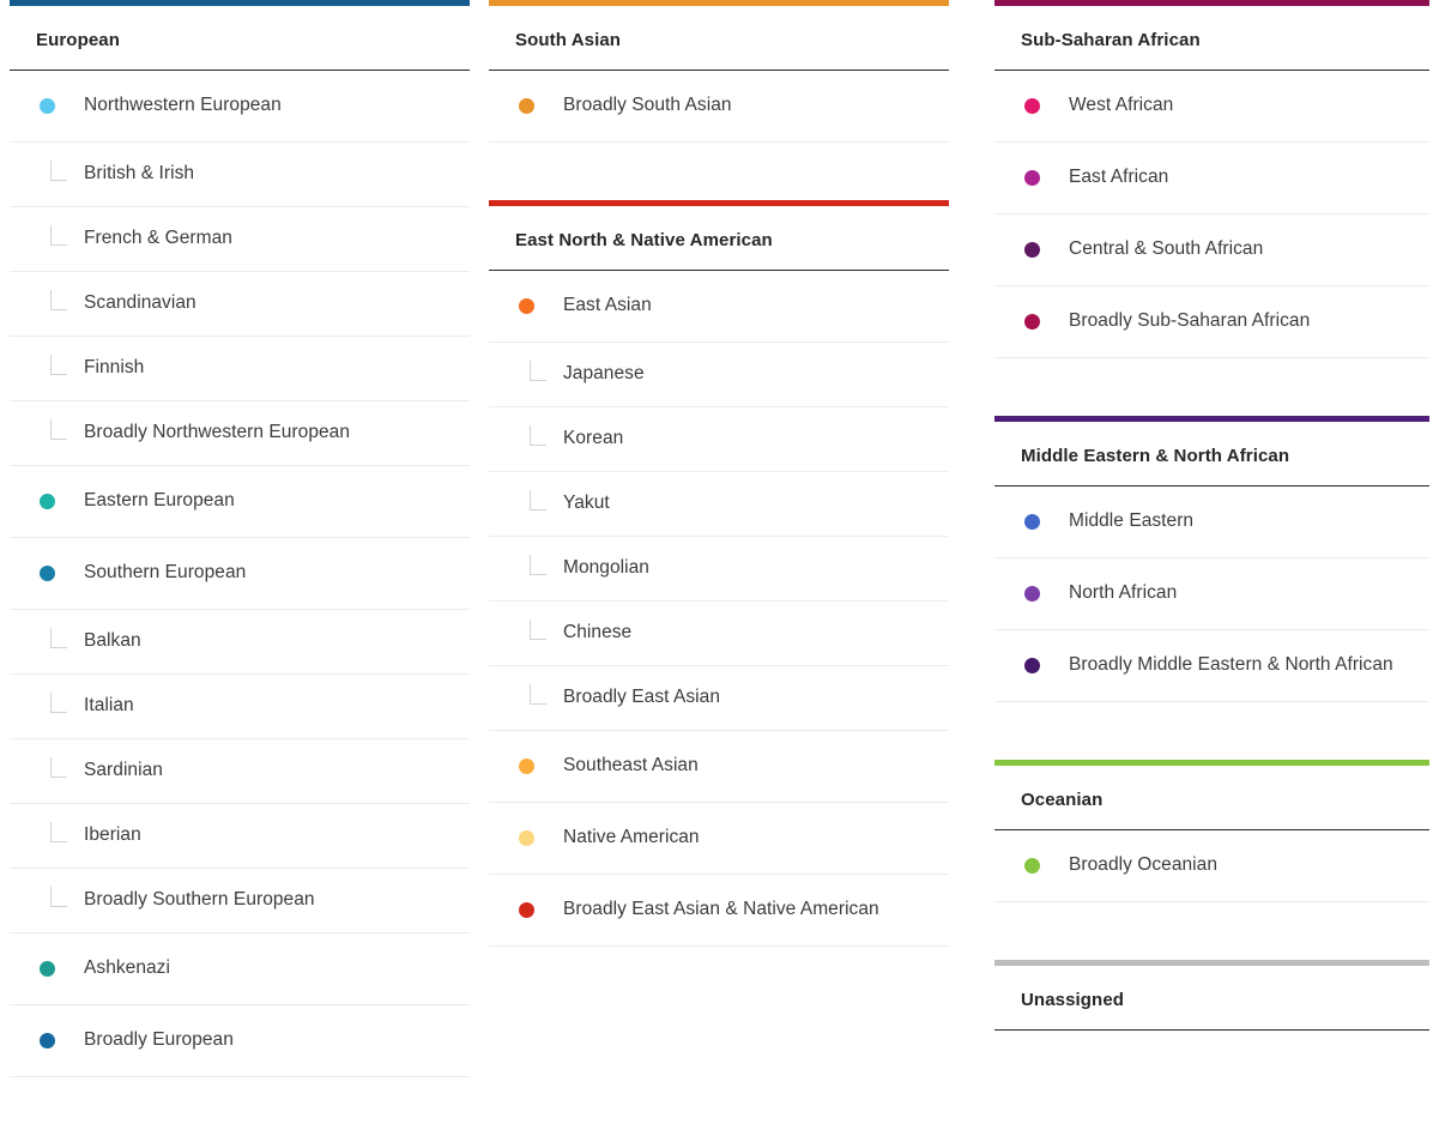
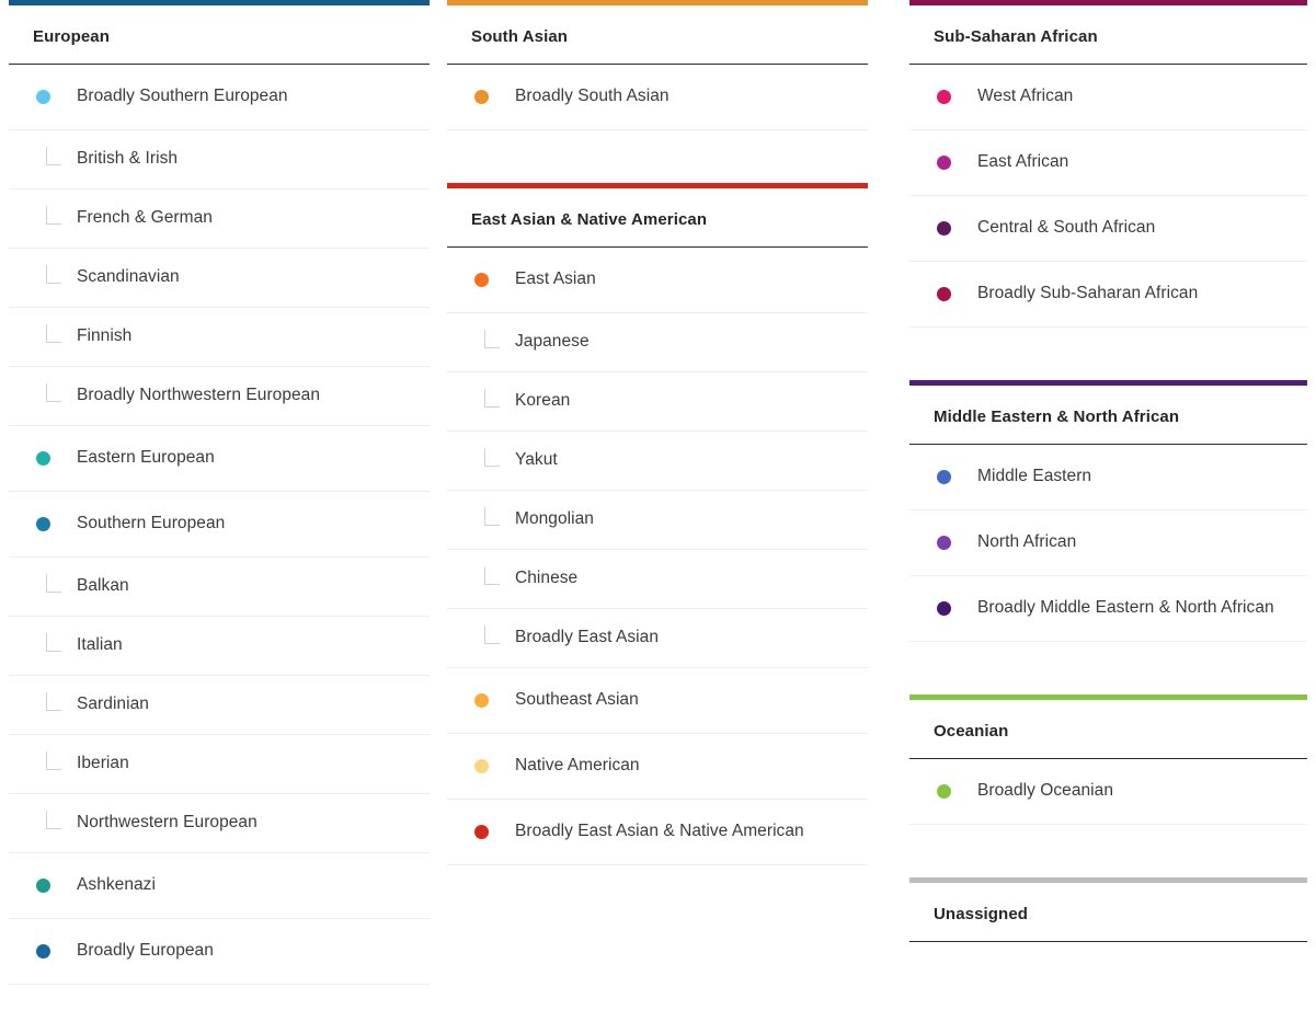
  European
- Northwestern European
+ Broadly Southern European
  British & Irish
  French & German
  Scandinavian
  Finnish
  Broadly Northwestern European
  Eastern European
  Southern European
  Balkan
  Italian
  Sardinian
  Iberian
- Broadly Southern European
+ Northwestern European
  Ashkenazi
  Broadly European
  South Asian
  Broadly South Asian
- East North & Native American
+ East Asian & Native American
  East Asian
  Japanese
  Korean
  Yakut
  Mongolian
  Chinese
  Broadly East Asian
  Southeast Asian
  Native American
  Broadly East Asian & Native American
  Sub-Saharan African
  West African
  East African
  Central & South African
  Broadly Sub-Saharan African
  Middle Eastern & North African
  Middle Eastern
  North African
  Broadly Middle Eastern & North African
  Oceanian
  Broadly Oceanian
  Unassigned
